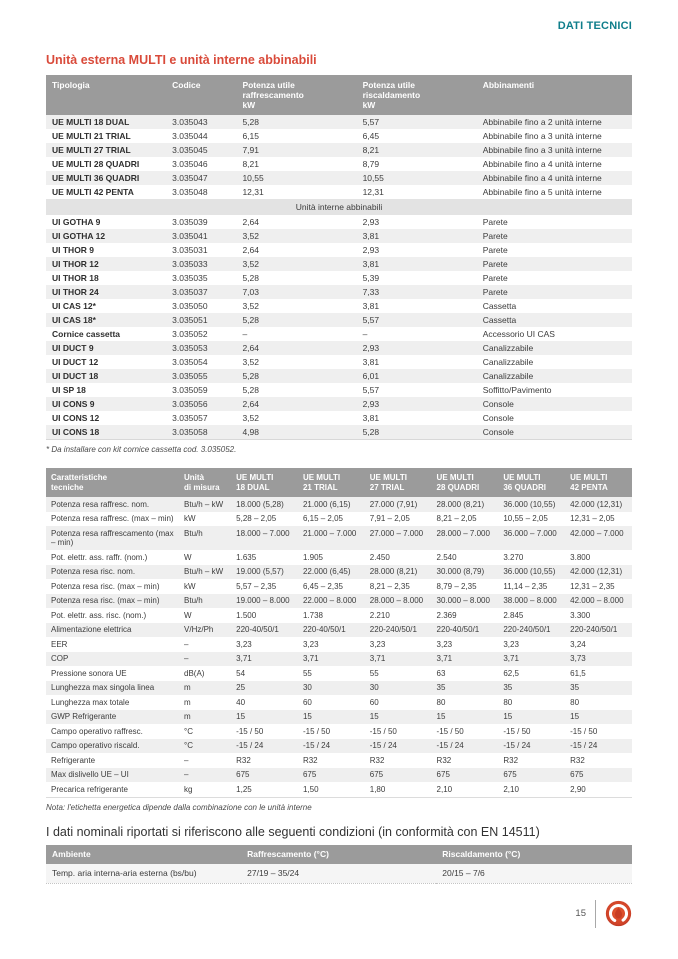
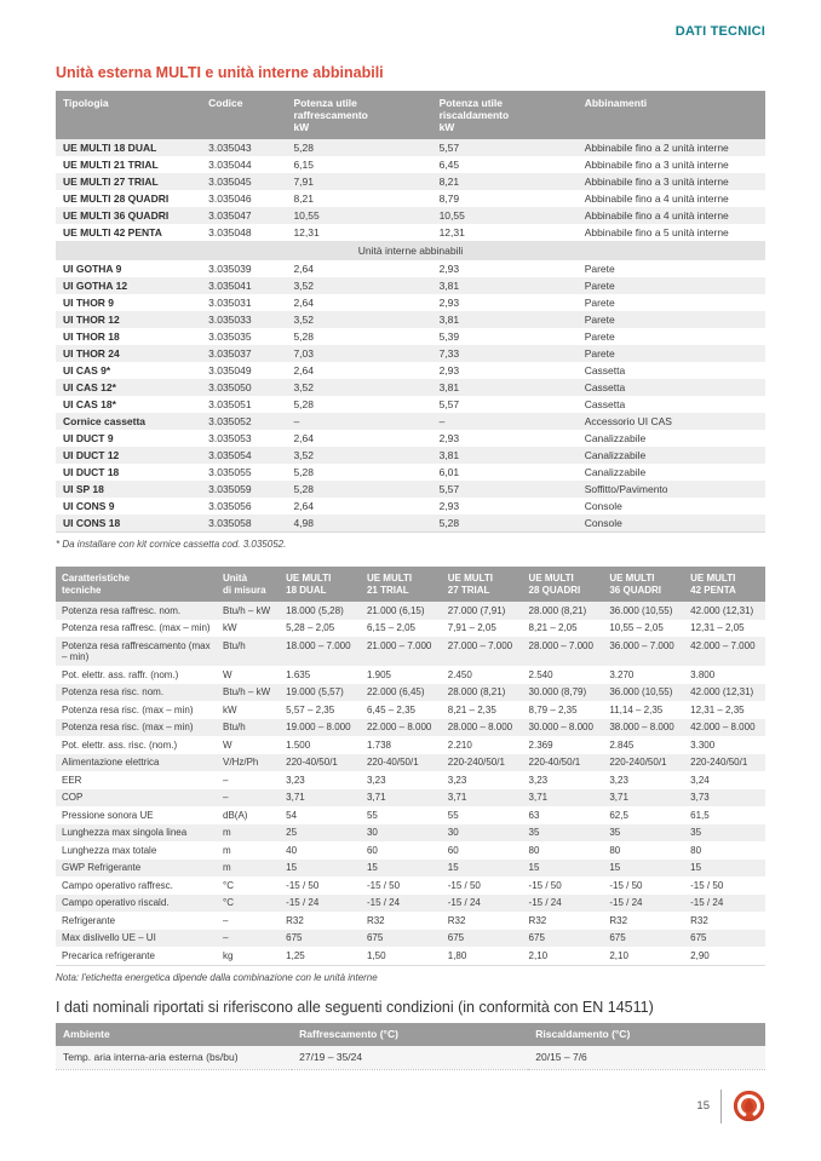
  DATI TECNICI
  Unità esterna MULTI e unità interne abbinabili
  Tipologia	Codice	Potenza utile raffrescamento kW	Potenza utile riscaldamento kW	Abbinamenti
  UE MULTI 18 DUAL	3.035043	5,28	5,57	Abbinabile fino a 2 unità interne
  UE MULTI 21 TRIAL	3.035044	6,15	6,45	Abbinabile fino a 3 unità interne
  UE MULTI 27 TRIAL	3.035045	7,91	8,21	Abbinabile fino a 3 unità interne
  UE MULTI 28 QUADRI	3.035046	8,21	8,79	Abbinabile fino a 4 unità interne
  UE MULTI 36 QUADRI	3.035047	10,55	10,55	Abbinabile fino a 4 unità interne
  UE MULTI 42 PENTA	3.035048	12,31	12,31	Abbinabile fino a 5 unità interne
  Unità interne abbinabili
  UI GOTHA 9	3.035039	2,64	2,93	Parete
  UI GOTHA 12	3.035041	3,52	3,81	Parete
  UI THOR 9	3.035031	2,64	2,93	Parete
  UI THOR 12	3.035033	3,52	3,81	Parete
  UI THOR 18	3.035035	5,28	5,39	Parete
  UI THOR 24	3.035037	7,03	7,33	Parete
+ UI CAS 9*	3.035049	2,64	2,93	Cassetta
  UI CAS 12*	3.035050	3,52	3,81	Cassetta
  UI CAS 18*	3.035051	5,28	5,57	Cassetta
  Cornice cassetta	3.035052	–	–	Accessorio UI CAS
  UI DUCT 9	3.035053	2,64	2,93	Canalizzabile
  UI DUCT 12	3.035054	3,52	3,81	Canalizzabile
  UI DUCT 18	3.035055	5,28	6,01	Canalizzabile
  UI SP 18	3.035059	5,28	5,57	Soffitto/Pavimento
  UI CONS 9	3.035056	2,64	2,93	Console
- UI CONS 12	3.035057	3,52	3,81	Console
  UI CONS 18	3.035058	4,98	5,28	Console
  * Da installare con kit cornice cassetta cod. 3.035052.
  Caratteristiche tecniche	Unità di misura	UE MULTI 18 DUAL	UE MULTI 21 TRIAL	UE MULTI 27 TRIAL	UE MULTI 28 QUADRI	UE MULTI 36 QUADRI	UE MULTI 42 PENTA
  Potenza resa raffresc. nom.	Btu/h – kW	18.000 (5,28)	21.000 (6,15)	27.000 (7,91)	28.000 (8,21)	36.000 (10,55)	42.000 (12,31)
  Potenza resa raffresc. (max – min)	kW	5,28 – 2,05	6,15 – 2,05	7,91 – 2,05	8,21 – 2,05	10,55 – 2,05	12,31 – 2,05
  Potenza resa raffrescamento (max – min)	Btu/h	18.000 – 7.000	21.000 – 7.000	27.000 – 7.000	28.000 – 7.000	36.000 – 7.000	42.000 – 7.000
  Pot. elettr. ass. raffr. (nom.)	W	1.635	1.905	2.450	2.540	3.270	3.800
  Potenza resa risc. nom.	Btu/h – kW	19.000 (5,57)	22.000 (6,45)	28.000 (8,21)	30.000 (8,79)	36.000 (10,55)	42.000 (12,31)
  Potenza resa risc. (max – min)	kW	5,57 – 2,35	6,45 – 2,35	8,21 – 2,35	8,79 – 2,35	11,14 – 2,35	12,31 – 2,35
  Potenza resa risc. (max – min)	Btu/h	19.000 – 8.000	22.000 – 8.000	28.000 – 8.000	30.000 – 8.000	38.000 – 8.000	42.000 – 8.000
  Pot. elettr. ass. risc. (nom.)	W	1.500	1.738	2.210	2.369	2.845	3.300
  Alimentazione elettrica	V/Hz/Ph	220-40/50/1	220-40/50/1	220-240/50/1	220-40/50/1	220-240/50/1	220-240/50/1
  EER	–	3,23	3,23	3,23	3,23	3,23	3,24
  COP	–	3,71	3,71	3,71	3,71	3,71	3,73
  Pressione sonora UE	dB(A)	54	55	55	63	62,5	61,5
  Lunghezza max singola linea	m	25	30	30	35	35	35
  Lunghezza max totale	m	40	60	60	80	80	80
  GWP Refrigerante	m	15	15	15	15	15	15
  Campo operativo raffresc.	°C	-15 / 50	-15 / 50	-15 / 50	-15 / 50	-15 / 50	-15 / 50
  Campo operativo riscald.	°C	-15 / 24	-15 / 24	-15 / 24	-15 / 24	-15 / 24	-15 / 24
  Refrigerante	–	R32	R32	R32	R32	R32	R32
  Max dislivello UE – UI	–	675	675	675	675	675	675
  Precarica refrigerante	kg	1,25	1,50	1,80	2,10	2,10	2,90
  Nota: l'etichetta energetica dipende dalla combinazione con le unità interne
  I dati nominali riportati si riferiscono alle seguenti condizioni (in conformità con EN 14511)
  Ambiente	Raffrescamento (°C)	Riscaldamento (°C)
  Temp. aria interna-aria esterna (bs/bu)	27/19 – 35/24	20/15 – 7/6
  15
